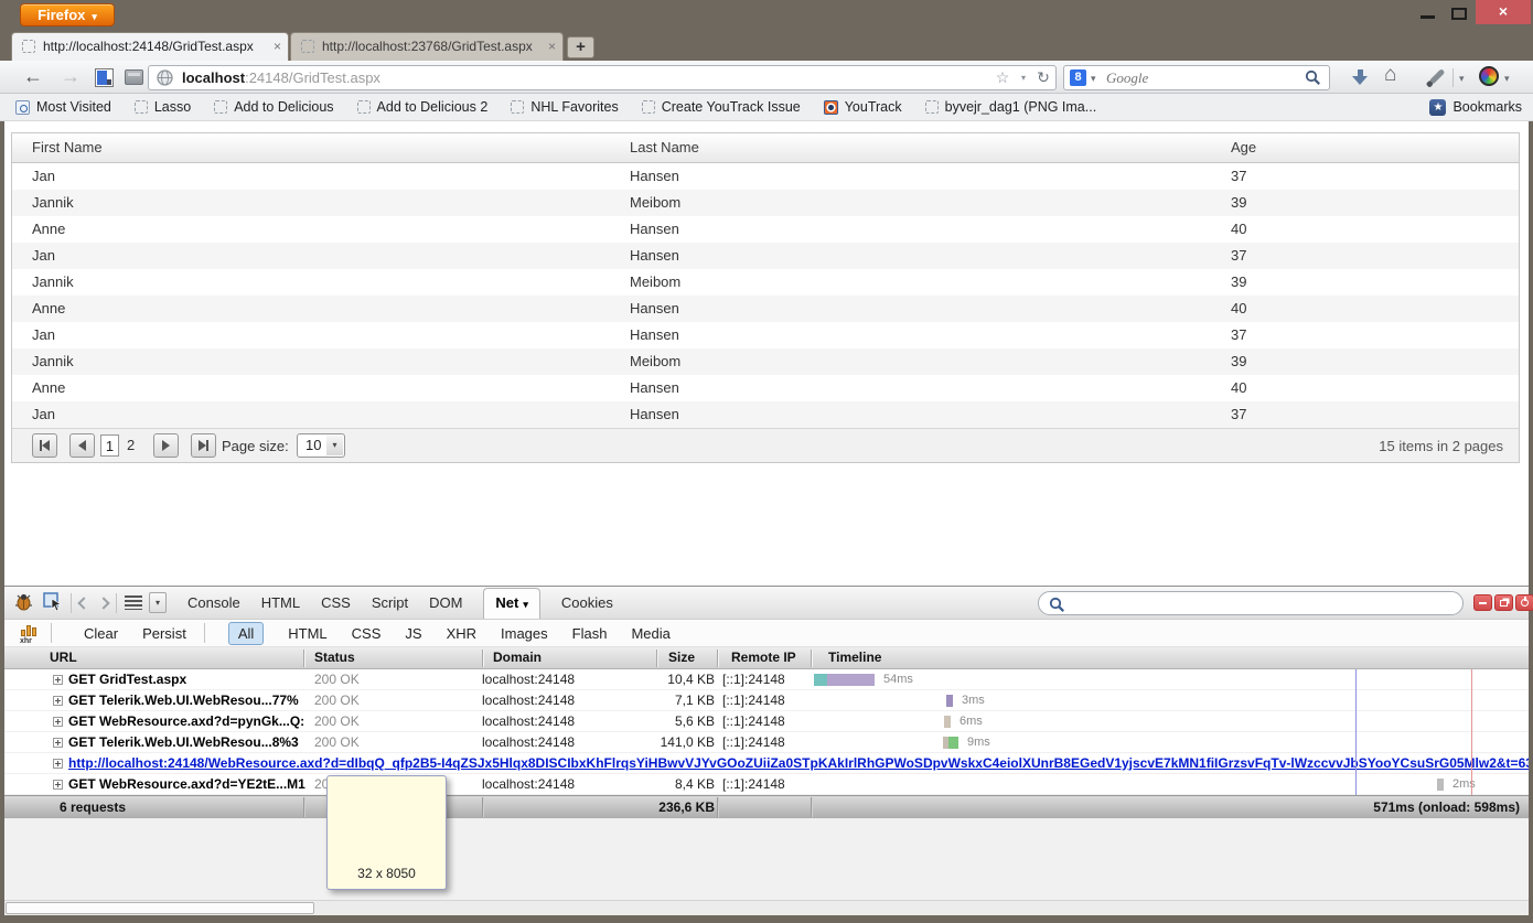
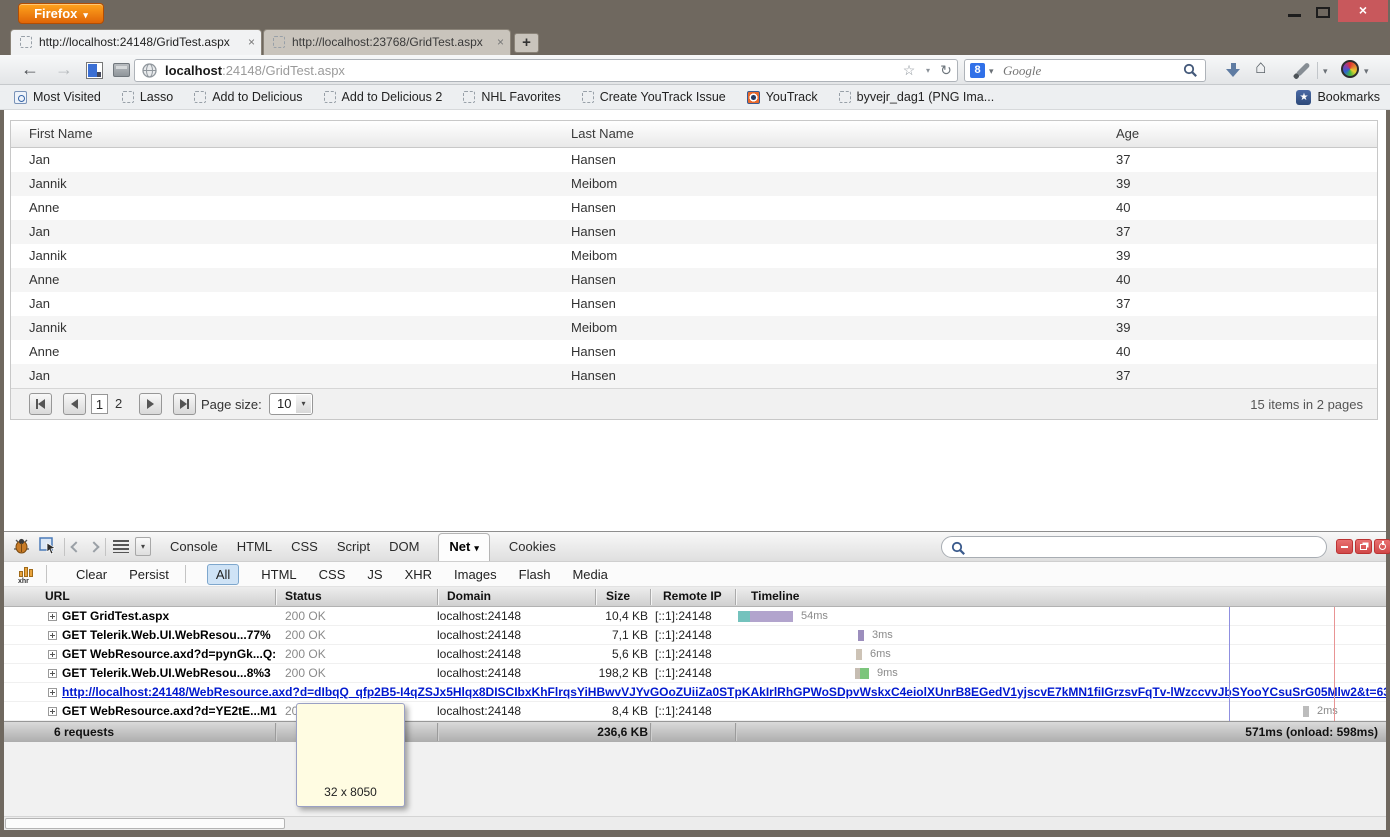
  Firefox ▾
  ×
  http://localhost:24148/GridTest.aspx
  ×
  http://localhost:23768/GridTest.aspx
  ×
  +
  ←
  →
  localhost:24148/GridTest.aspx
  ☆
  ▾
  ↻
  8
  ▾
  Google
  ⌂
  ▾
  ▾
  Most Visited
  Lasso
  Add to Delicious
  Add to Delicious 2
  NHL Favorites
  Create YouTrack Issue
  YouTrack
  byvejr_dag1 (PNG Ima...
  ★
  Bookmarks
  First Name
  Last Name
  Age
  Jan
  Hansen
  37
  Jannik
  Meibom
  39
  Anne
  Hansen
  40
  Jan
  Hansen
  37
  Jannik
  Meibom
  39
  Anne
  Hansen
  40
  Jan
  Hansen
  37
  Jannik
  Meibom
  39
  Anne
  Hansen
  40
  Jan
  Hansen
  37
  1
  2
  Page size:
  10
  ▾
  15 items in 2 pages
  ▾
  Console
  HTML
  CSS
  Script
  DOM
  Net ▾
  Cookies
  Clear
  Persist
  All
  HTML
  CSS
  JS
  XHR
  Images
  Flash
  Media
  URL
  Status
  Domain
  Size
  Remote IP
  Timeline
  GET GridTest.aspx
  200 OK
  localhost:24148
  10,4 KB
  [::1]:24148
  54ms
  GET Telerik.Web.UI.WebResou...77%
  200 OK
  localhost:24148
  7,1 KB
  [::1]:24148
  3ms
  GET WebResource.axd?d=pynGk...Q:
  200 OK
  localhost:24148
  5,6 KB
  [::1]:24148
  6ms
  GET Telerik.Web.UI.WebResou...8%3
  200 OK
  localhost:24148
- 141,0 KB
+ 198,2 KB
  [::1]:24148
  9ms
  http://localhost:24148/WebResource.axd?d=dIbqQ_qfp2B5-I4qZSJx5Hlqx8DISCIbxKhFlrqsYiHBwvVJYvGOoZUiiZa0STpKAkIrlRhGPWoSDpvWskxC4eiolXUnrB8EGedV1yjscvE7kMN1fiIGrzsvFqTv-lWzccvvJSYooYCsuSrG05Mlw2&t=6
  GET WebResource.axd?d=YE2tE...M1
  localhost:24148
  8,4 KB
  [::1]:24148
  2ms
  6 requests
  236,6 KB
  571ms (onload: 598ms)
  32 x 8050
